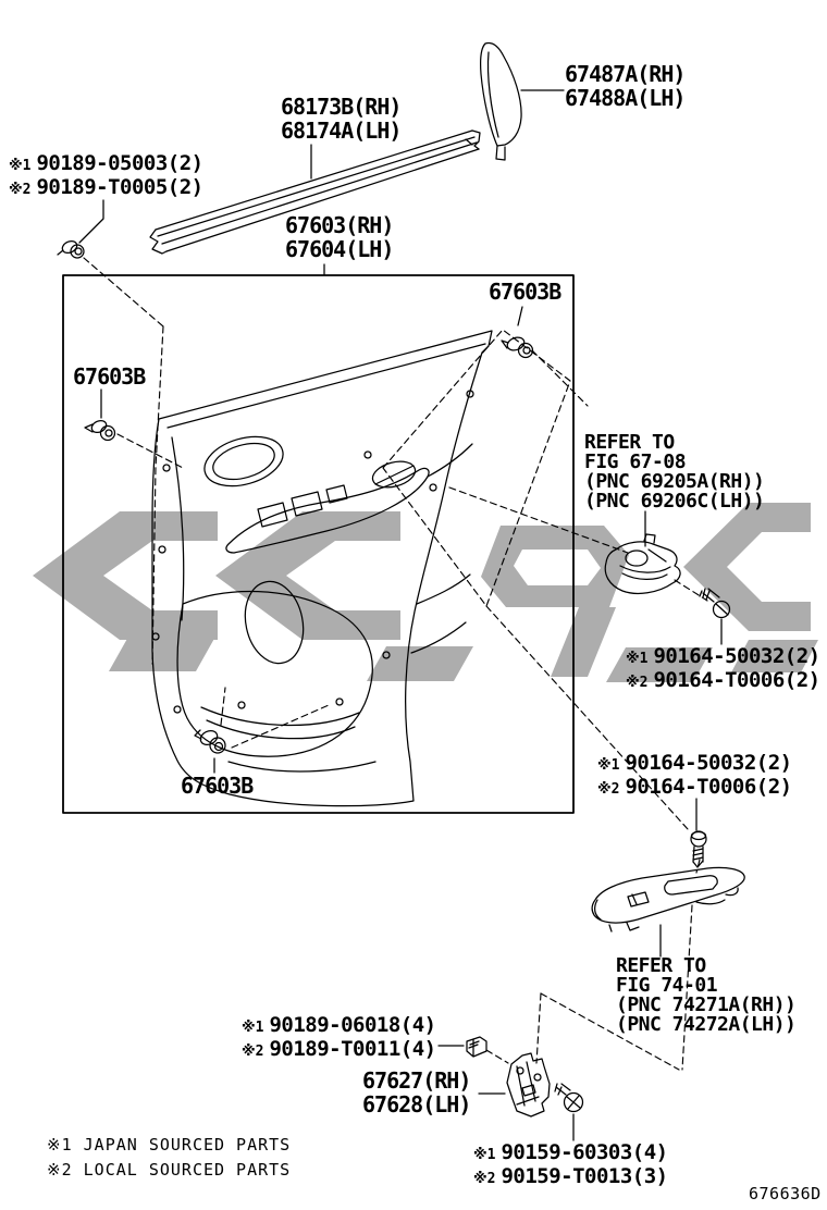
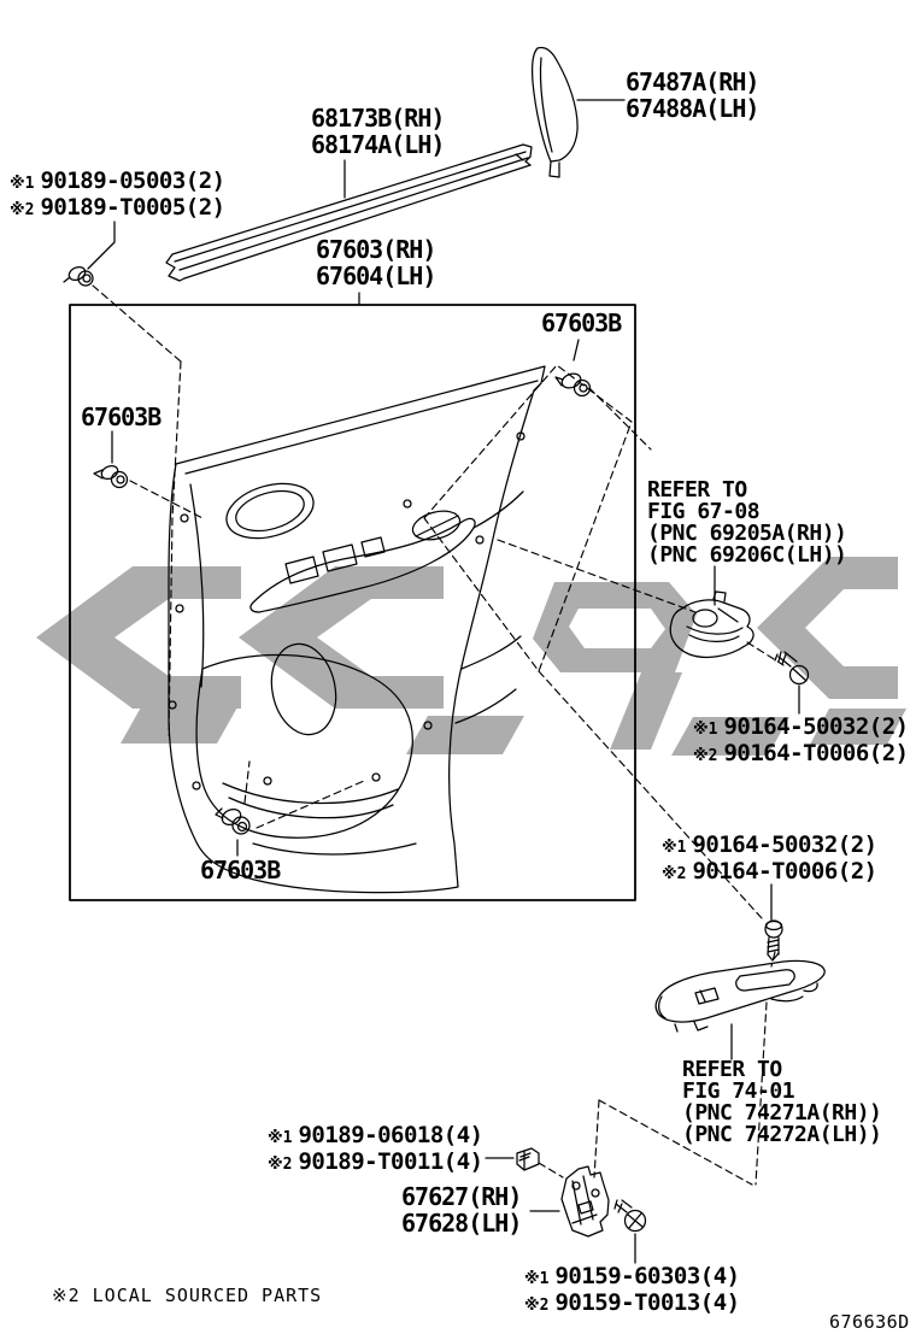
  68173B(RH)
  68174A(LH)
  67487A(RH)
  67488A(LH)
  ※1
  90189-05003(2)
  ※2
  90189-T0005(2)
  67603(RH)
  67604(LH)
  67603B
  67603B
  67603B
  REFER TO
  FIG 67-08
  (PNC 69205A(RH))
  (PNC 69206C(LH))
  ※1
  90164-50032(2)
  ※2
  90164-T0006(2)
  ※1
  90164-50032(2)
  ※2
  90164-T0006(2)
  REFER TO
  FIG 74-01
  (PNC 74271A(RH))
  (PNC 74272A(LH))
  ※1
  90189-06018(4)
  ※2
  90189-T0011(4)
  67627(RH)
  67628(LH)
  ※1
  90159-60303(4)
  ※2
- 90159-T0013(3)
+ 90159-T0013(4)
- ※1 JAPAN SOURCED PARTS
  ※2 LOCAL SOURCED PARTS
  676636D
